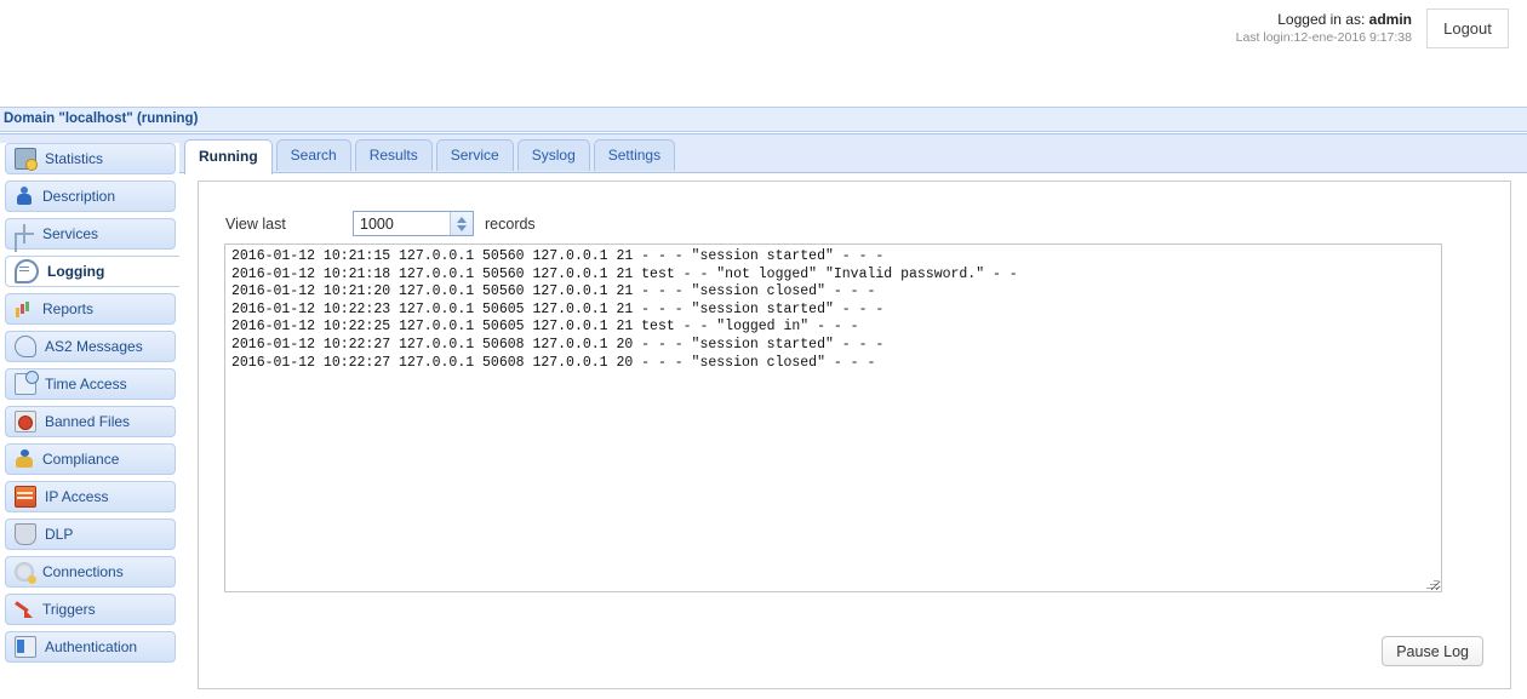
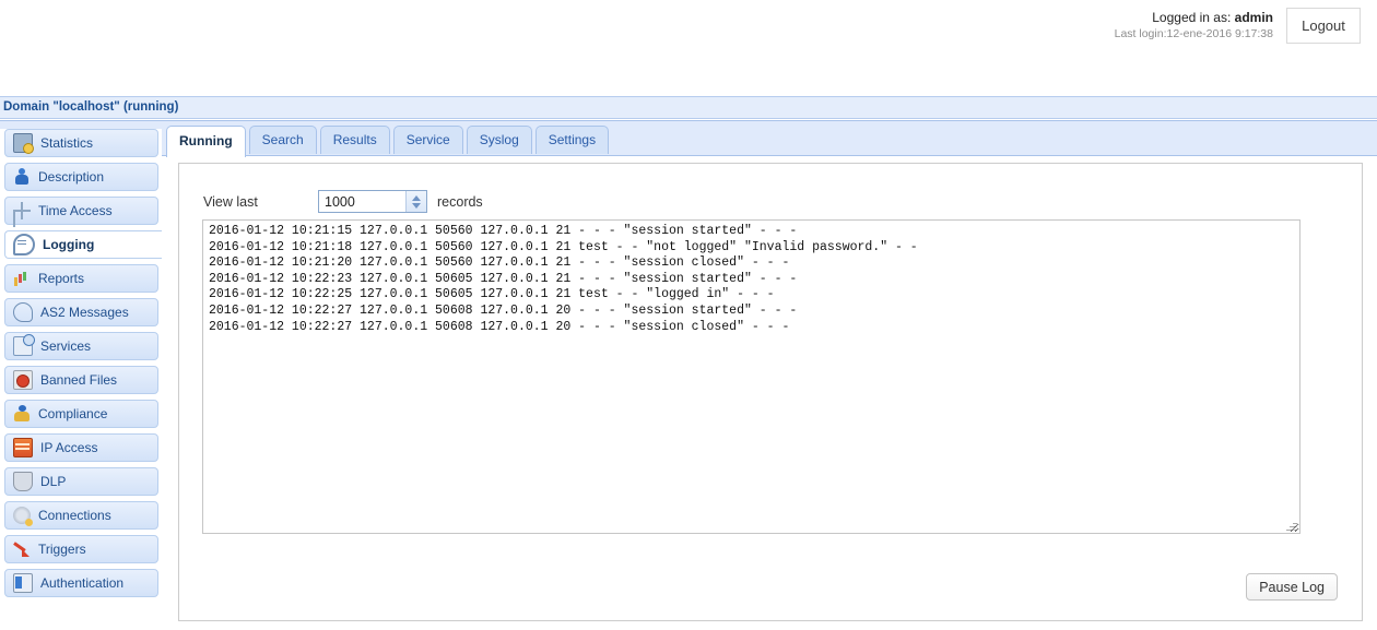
  Logged in as: admin
  Last login:12-ene-2016 9:17:38
  Logout
  Domain "localhost" (running)
  Running
  Search
  Results
  Service
  Syslog
  Settings
  Statistics
  Description
- Services
+ Time Access
  Logging
  Reports
  AS2 Messages
- Time Access
+ Services
  Banned Files
  Compliance
  IP Access
  DLP
  Connections
  Triggers
  Authentication
  View last
  1000
  records
  2016-01-12 10:21:15 127.0.0.1 50560 127.0.0.1 21 - - - "session started" - - -
  2016-01-12 10:21:18 127.0.0.1 50560 127.0.0.1 21 test - - "not logged" "Invalid password." - -
  2016-01-12 10:21:20 127.0.0.1 50560 127.0.0.1 21 - - - "session closed" - - -
  2016-01-12 10:22:23 127.0.0.1 50605 127.0.0.1 21 - - - "session started" - - -
  2016-01-12 10:22:25 127.0.0.1 50605 127.0.0.1 21 test - - "logged in" - - -
  2016-01-12 10:22:27 127.0.0.1 50608 127.0.0.1 20 - - - "session started" - - -
  2016-01-12 10:22:27 127.0.0.1 50608 127.0.0.1 20 - - - "session closed" - - -
  Pause Log
